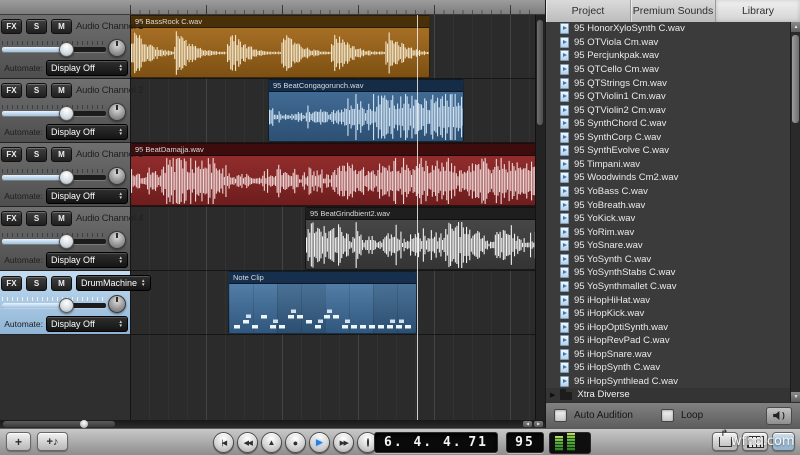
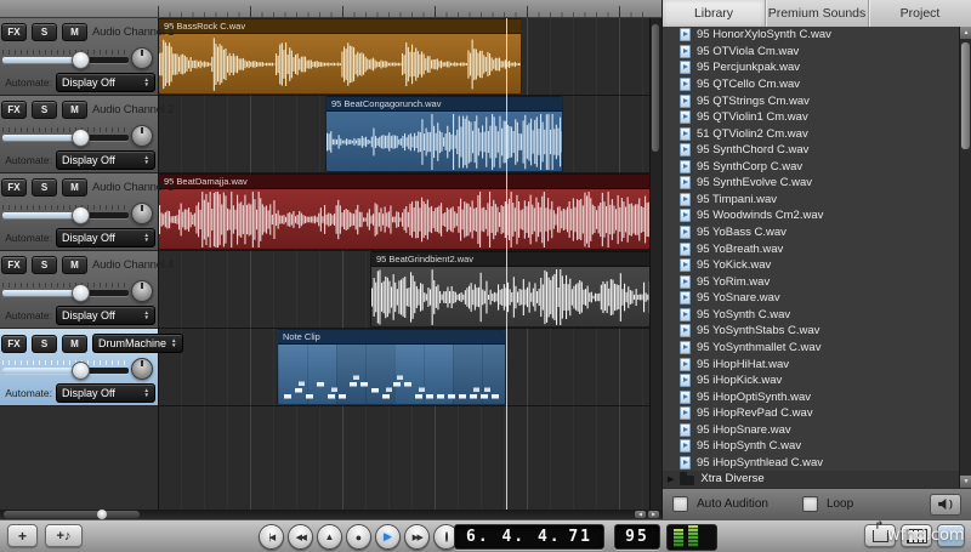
  FX
  S
  M
  Audio Channel 1
  Automate:
  Display Off
  FX
  S
  M
  Audio Channel 2
  Automate:
  Display Off
  FX
  S
  M
  Audio Channel 3
  Automate:
  Display Off
  FX
  S
  M
  Audio Channel 4
  Automate:
  Display Off
  FX
  S
  M
  DrumMachine
  Automate:
  Display Off
  95 BassRock C.wav
  95 BeatCongagorunch.wav
  95 BeatDamajja.wav
  95 BeatGrindbient2.wav
  Note Clip
- Project
+ Library
  Premium Sounds
- Library
+ Project
  95 HonorXyloSynth C.wav
  95 OTViola Cm.wav
  95 Percjunkpak.wav
  95 QTCello Cm.wav
  95 QTStrings Cm.wav
  95 QTViolin1 Cm.wav
- 95 QTViolin2 Cm.wav
+ 51 QTViolin2 Cm.wav
  95 SynthChord C.wav
  95 SynthCorp C.wav
  95 SynthEvolve C.wav
  95 Timpani.wav
  95 Woodwinds Cm2.wav
  95 YoBass C.wav
  95 YoBreath.wav
  95 YoKick.wav
  95 YoRim.wav
  95 YoSnare.wav
  95 YoSynth C.wav
  95 YoSynthStabs C.wav
  95 YoSynthmallet C.wav
  95 iHopHiHat.wav
  95 iHopKick.wav
  95 iHopOptiSynth.wav
  95 iHopRevPad C.wav
  95 iHopSnare.wav
  95 iHopSynth C.wav
  95 iHopSynthlead C.wav
  Xtra Diverse
  Auto Audition
  Loop
  )
  +
  +♪
  ▲
  ●
  ▶
  6. 4. 4.
  71
  95
  wfhd.com
